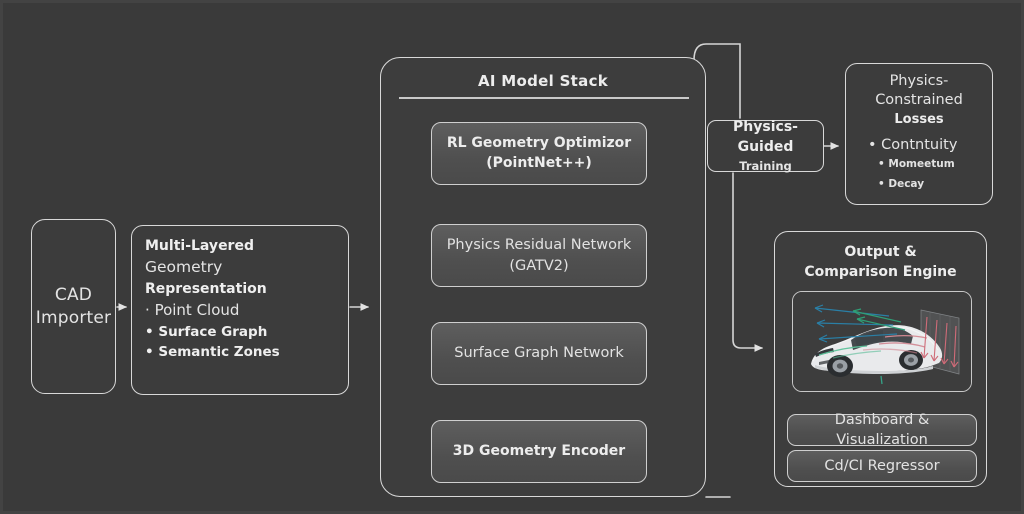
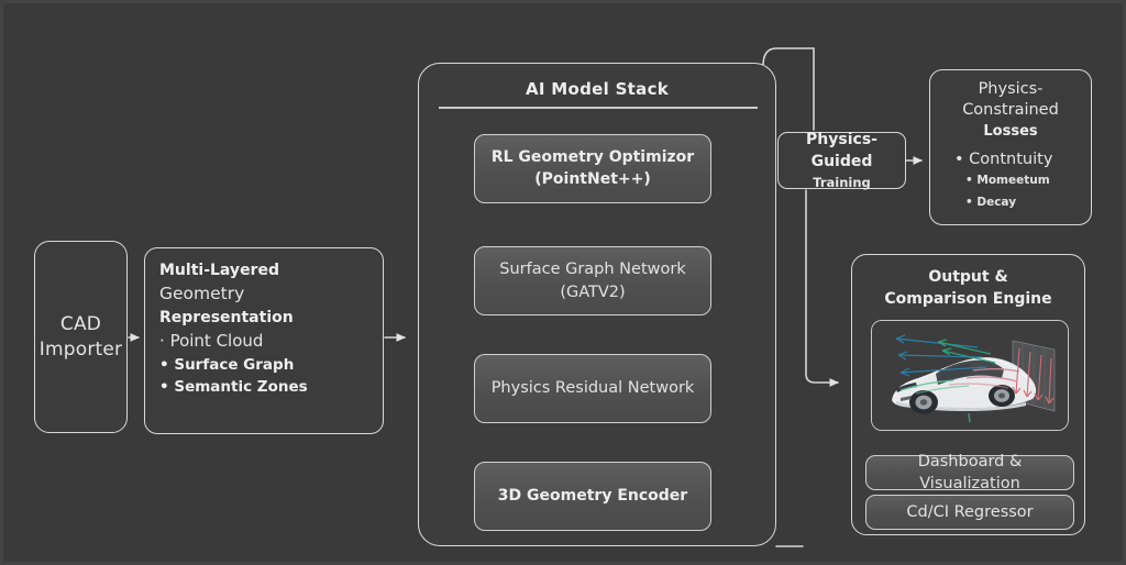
  CAD
  Importer
  Multi-Layered
  Geometry
  Representation
  · Point Cloud
  • Surface Graph
  • Semantic Zones
  AI Model Stack
  RL Geometry Optimizor
  (PointNet++)
- Physics Residual Network
+ Surface Graph Network
  (GATV2)
- Surface Graph Network
+ Physics Residual Network
  3D Geometry Encoder
  Physics-Guided
  Training
  Physics-Constrained
  Losses
  • Contntuity
  • Momeetum
  • Decay
  Output &
  Comparison Engine
  Dashboard & Visualization
  Cd/CI Regressor
